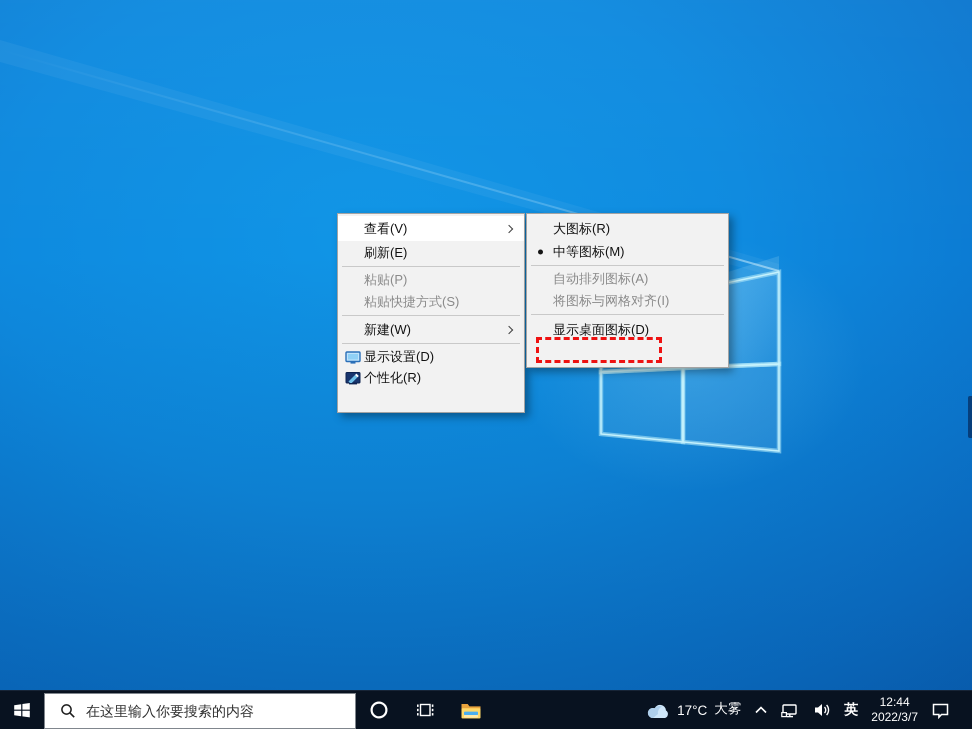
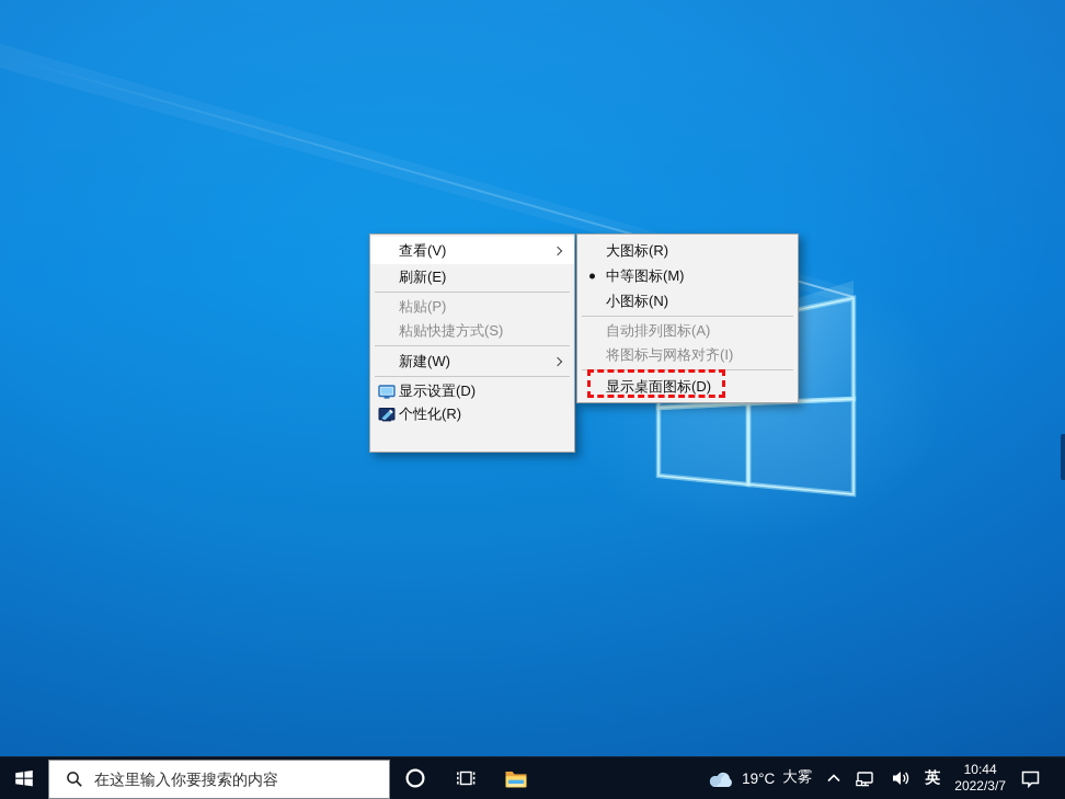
  查看(V)
  刷新(E)
  粘贴(P)
  粘贴快捷方式(S)
  新建(W)
  显示设置(D)
  个性化(R)
  大图标(R)
  中等图标(M)
+ 小图标(N)
  自动排列图标(A)
  将图标与网格对齐(I)
  显示桌面图标(D)
  在这里输入你要搜索的内容
- 17°C
+ 19°C
  大雾
  英
- 12:44
+ 10:44
  2022/3/7
